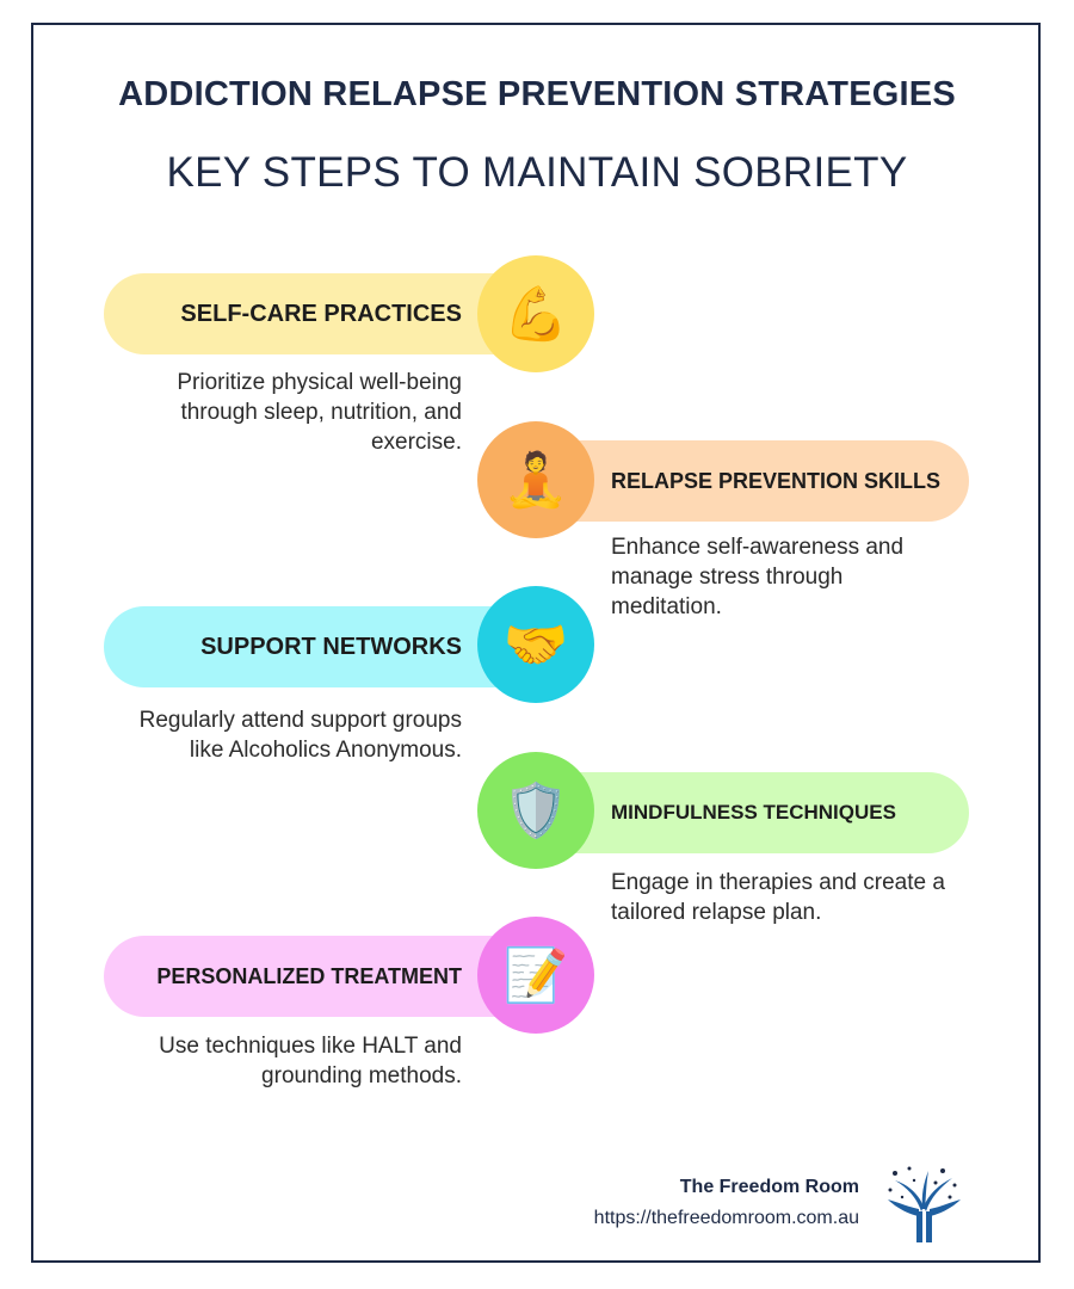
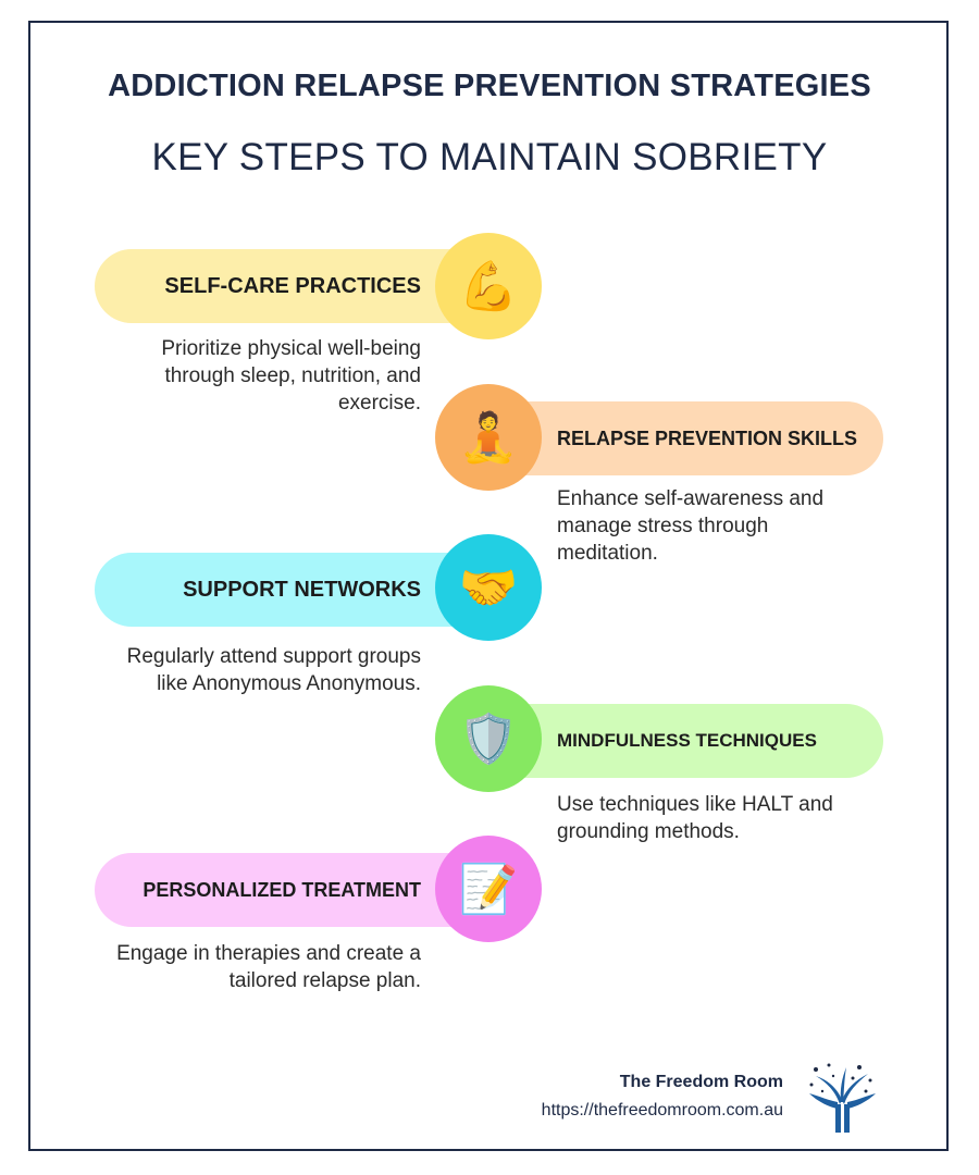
  ADDICTION RELAPSE PREVENTION STRATEGIES
  KEY STEPS TO MAINTAIN SOBRIETY
  SELF-CARE PRACTICES
  💪
  Prioritize physical well-being through sleep, nutrition, and exercise.
  RELAPSE PREVENTION SKILLS
  🧘
  Enhance self-awareness and manage stress through meditation.
  SUPPORT NETWORKS
  🤝
- Regularly attend support groups like Alcoholics Anonymous.
+ Regularly attend support groups like Anonymous Anonymous.
  MINDFULNESS TECHNIQUES
  🛡️
- Engage in therapies and create a tailored relapse plan.
+ Use techniques like HALT and grounding methods.
  PERSONALIZED TREATMENT
  📝
- Use techniques like HALT and grounding methods.
+ Engage in therapies and create a tailored relapse plan.
  The Freedom Room
  https://thefreedomroom.com.au
